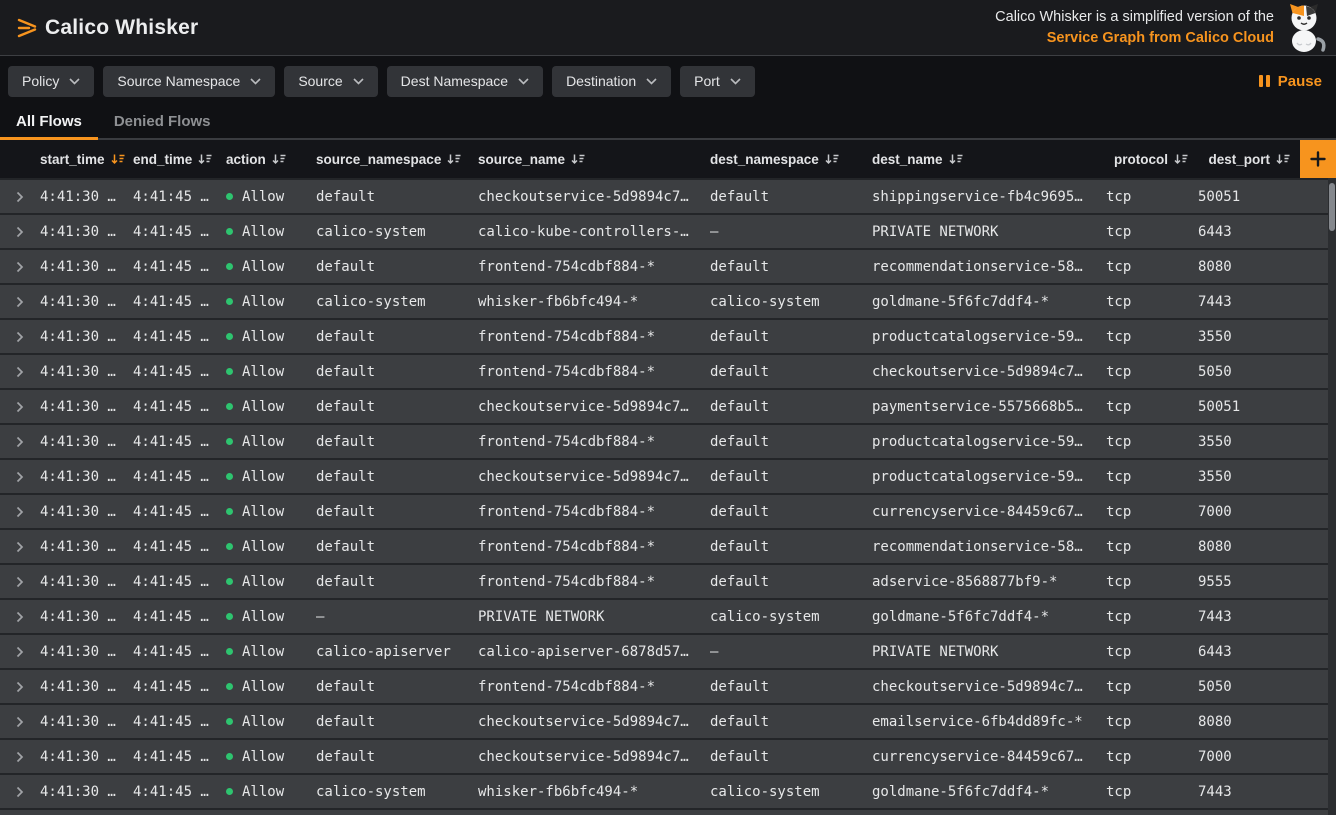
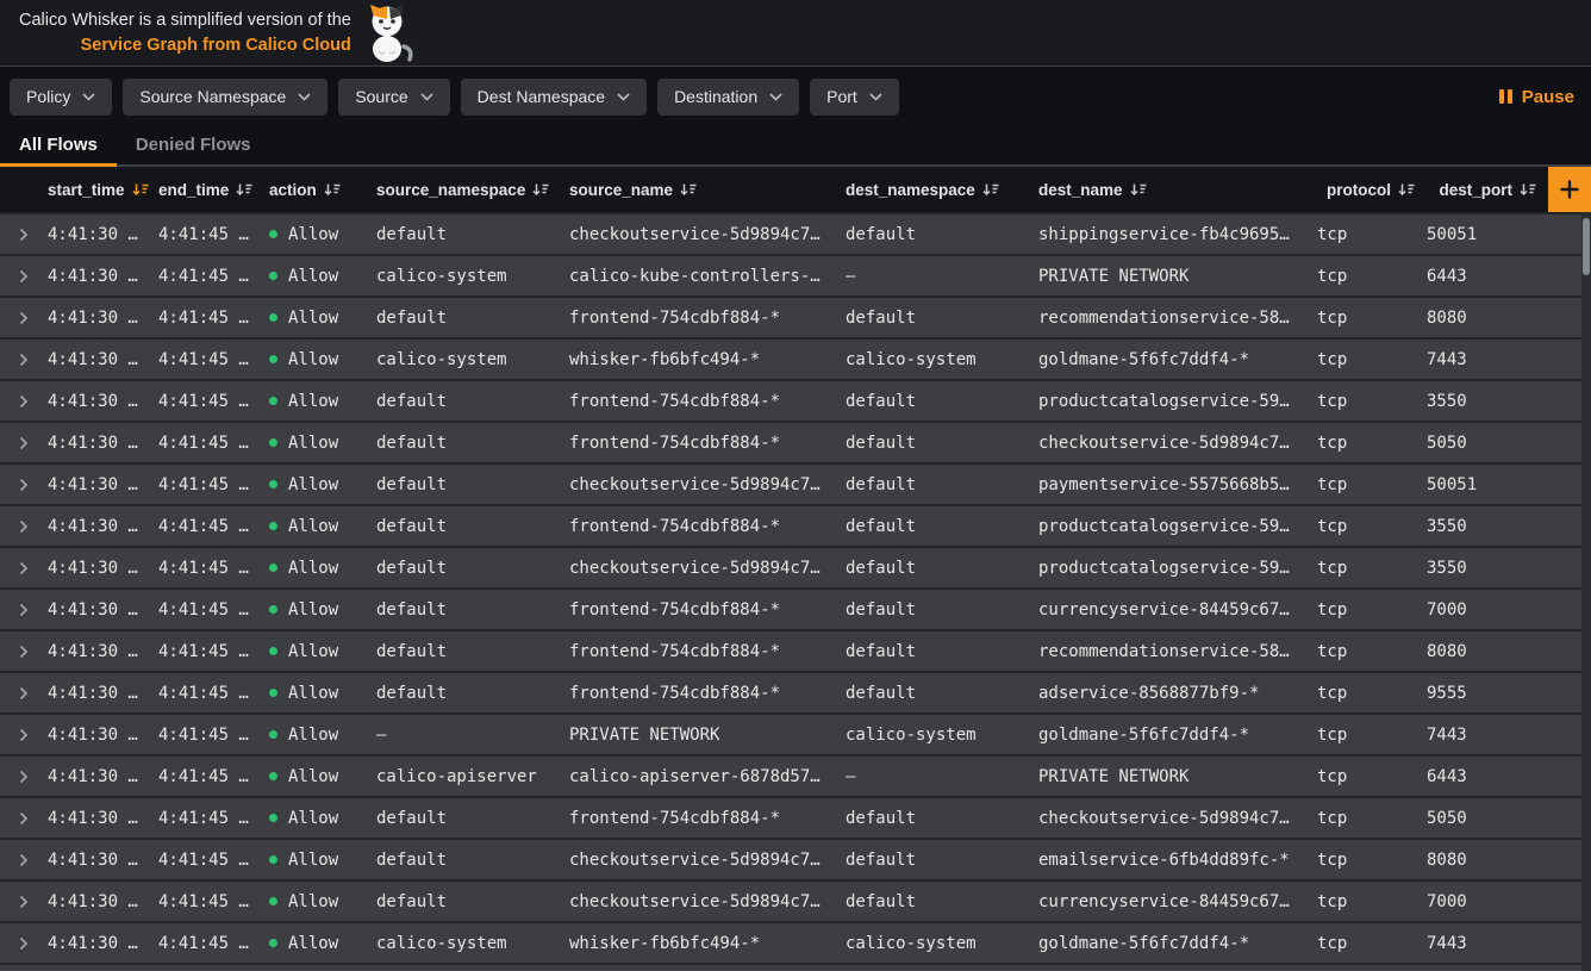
- Calico Whisker
  Calico Whisker is a simplified version of the
  Service Graph from Calico Cloud
  Policy
  Source Namespace
  Source
  Dest Namespace
  Destination
  Port
  Pause
  All Flows
  Denied Flows
  start_time
  end_time
  action
  source_namespace
  source_name
  dest_namespace
  dest_name
  protocol
  dest_port
  4:41:30 …
  4:41:45 …
  Allow
  default
  checkoutservice-5d9894c7…
  default
  shippingservice-fb4c9695…
  tcp
  50051
  4:41:30 …
  4:41:45 …
  Allow
  calico-system
  calico-kube-controllers-…
  –
  PRIVATE NETWORK
  tcp
  6443
  4:41:30 …
  4:41:45 …
  Allow
  default
  frontend-754cdbf884-*
  default
  recommendationservice-58…
  tcp
  8080
  4:41:30 …
  4:41:45 …
  Allow
  calico-system
  whisker-fb6bfc494-*
  calico-system
  goldmane-5f6fc7ddf4-*
  tcp
  7443
  4:41:30 …
  4:41:45 …
  Allow
  default
  frontend-754cdbf884-*
  default
  productcatalogservice-59…
  tcp
  3550
  4:41:30 …
  4:41:45 …
  Allow
  default
  frontend-754cdbf884-*
  default
  checkoutservice-5d9894c7…
  tcp
  5050
  4:41:30 …
  4:41:45 …
  Allow
  default
  checkoutservice-5d9894c7…
  default
  paymentservice-5575668b5…
  tcp
  50051
  4:41:30 …
  4:41:45 …
  Allow
  default
  frontend-754cdbf884-*
  default
  productcatalogservice-59…
  tcp
  3550
  4:41:30 …
  4:41:45 …
  Allow
  default
  checkoutservice-5d9894c7…
  default
  productcatalogservice-59…
  tcp
  3550
  4:41:30 …
  4:41:45 …
  Allow
  default
  frontend-754cdbf884-*
  default
  currencyservice-84459c67…
  tcp
  7000
  4:41:30 …
  4:41:45 …
  Allow
  default
  frontend-754cdbf884-*
  default
  recommendationservice-58…
  tcp
  8080
  4:41:30 …
  4:41:45 …
  Allow
  default
  frontend-754cdbf884-*
  default
  adservice-8568877bf9-*
  tcp
  9555
  4:41:30 …
  4:41:45 …
  Allow
  –
  PRIVATE NETWORK
  calico-system
  goldmane-5f6fc7ddf4-*
  tcp
  7443
  4:41:30 …
  4:41:45 …
  Allow
  calico-apiserver
  calico-apiserver-6878d57…
  –
  PRIVATE NETWORK
  tcp
  6443
  4:41:30 …
  4:41:45 …
  Allow
  default
  frontend-754cdbf884-*
  default
  checkoutservice-5d9894c7…
  tcp
  5050
  4:41:30 …
  4:41:45 …
  Allow
  default
  checkoutservice-5d9894c7…
  default
  emailservice-6fb4dd89fc-*
  tcp
  8080
  4:41:30 …
  4:41:45 …
  Allow
  default
  checkoutservice-5d9894c7…
  default
  currencyservice-84459c67…
  tcp
  7000
  4:41:30 …
  4:41:45 …
  Allow
  calico-system
  whisker-fb6bfc494-*
  calico-system
  goldmane-5f6fc7ddf4-*
  tcp
  7443
